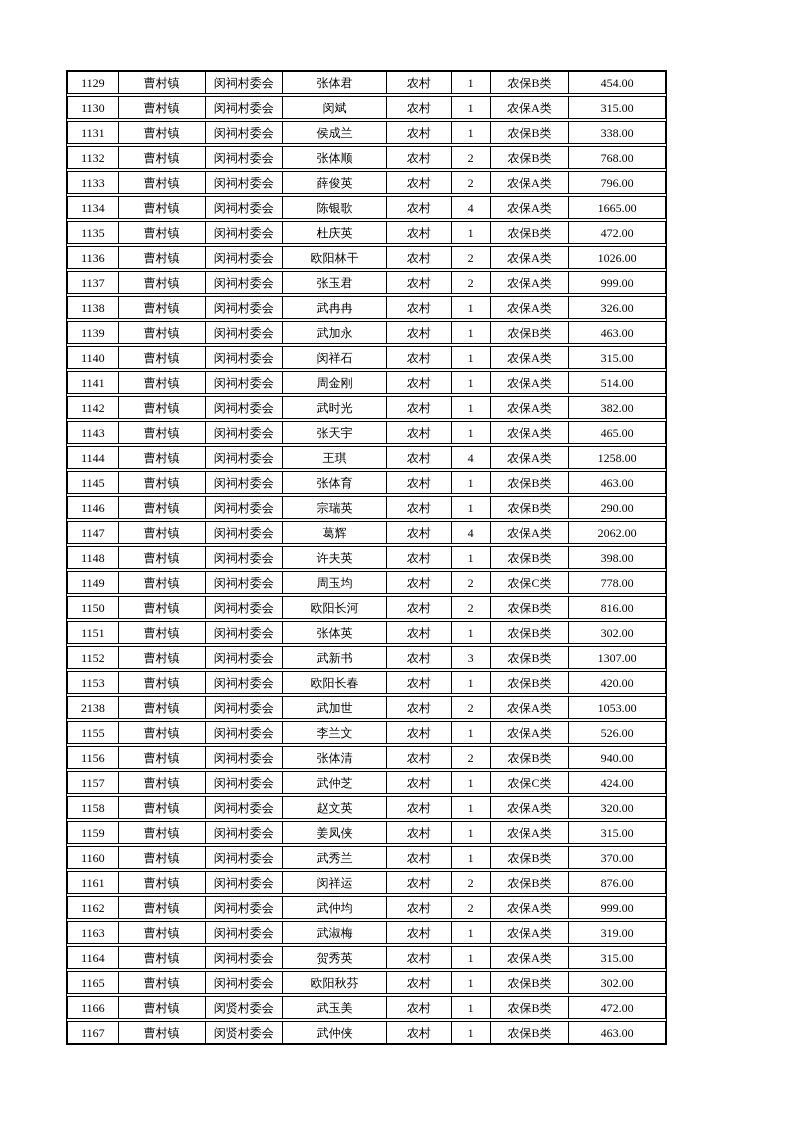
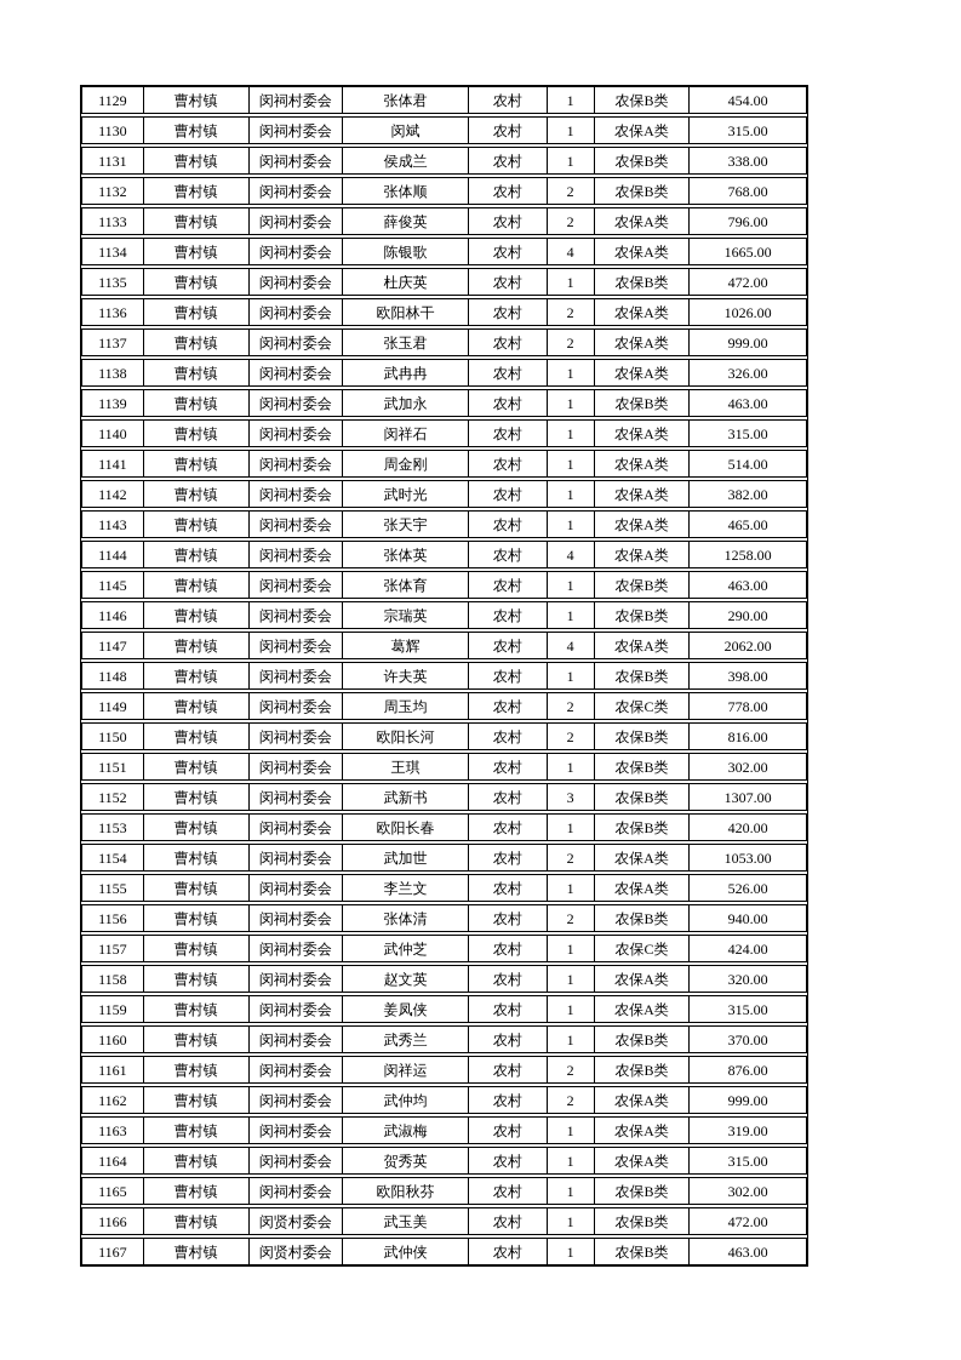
  1129
  曹村镇
  闵祠村委会
  张体君
  农村
  1
  农保B类
  454.00
  1130
  曹村镇
  闵祠村委会
  闵斌
  农村
  1
  农保A类
  315.00
  1131
  曹村镇
  闵祠村委会
  侯成兰
  农村
  1
  农保B类
  338.00
  1132
  曹村镇
  闵祠村委会
  张体顺
  农村
  2
  农保B类
  768.00
  1133
  曹村镇
  闵祠村委会
  薛俊英
  农村
  2
  农保A类
  796.00
  1134
  曹村镇
  闵祠村委会
  陈银歌
  农村
  4
  农保A类
  1665.00
  1135
  曹村镇
  闵祠村委会
  杜庆英
  农村
  1
  农保B类
  472.00
  1136
  曹村镇
  闵祠村委会
  欧阳林干
  农村
  2
  农保A类
  1026.00
  1137
  曹村镇
  闵祠村委会
  张玉君
  农村
  2
  农保A类
  999.00
  1138
  曹村镇
  闵祠村委会
  武冉冉
  农村
  1
  农保A类
  326.00
  1139
  曹村镇
  闵祠村委会
  武加永
  农村
  1
  农保B类
  463.00
  1140
  曹村镇
  闵祠村委会
  闵祥石
  农村
  1
  农保A类
  315.00
  1141
  曹村镇
  闵祠村委会
  周金刚
  农村
  1
  农保A类
  514.00
  1142
  曹村镇
  闵祠村委会
  武时光
  农村
  1
  农保A类
  382.00
  1143
  曹村镇
  闵祠村委会
  张天宇
  农村
  1
  农保A类
  465.00
  1144
  曹村镇
  闵祠村委会
- 王琪
+ 张体英
  农村
  4
  农保A类
  1258.00
  1145
  曹村镇
  闵祠村委会
  张体育
  农村
  1
  农保B类
  463.00
  1146
  曹村镇
  闵祠村委会
  宗瑞英
  农村
  1
  农保B类
  290.00
  1147
  曹村镇
  闵祠村委会
  葛辉
  农村
  4
  农保A类
  2062.00
  1148
  曹村镇
  闵祠村委会
  许夫英
  农村
  1
  农保B类
  398.00
  1149
  曹村镇
  闵祠村委会
  周玉均
  农村
  2
  农保C类
  778.00
  1150
  曹村镇
  闵祠村委会
  欧阳长河
  农村
  2
  农保B类
  816.00
  1151
  曹村镇
  闵祠村委会
- 张体英
+ 王琪
  农村
  1
  农保B类
  302.00
  1152
  曹村镇
  闵祠村委会
  武新书
  农村
  3
  农保B类
  1307.00
  1153
  曹村镇
  闵祠村委会
  欧阳长春
  农村
  1
  农保B类
  420.00
- 2138
+ 1154
  曹村镇
  闵祠村委会
  武加世
  农村
  2
  农保A类
  1053.00
  1155
  曹村镇
  闵祠村委会
  李兰文
  农村
  1
  农保A类
  526.00
  1156
  曹村镇
  闵祠村委会
  张体清
  农村
  2
  农保B类
  940.00
  1157
  曹村镇
  闵祠村委会
  武仲芝
  农村
  1
  农保C类
  424.00
  1158
  曹村镇
  闵祠村委会
  赵文英
  农村
  1
  农保A类
  320.00
  1159
  曹村镇
  闵祠村委会
  姜凤侠
  农村
  1
  农保A类
  315.00
  1160
  曹村镇
  闵祠村委会
  武秀兰
  农村
  1
  农保B类
  370.00
  1161
  曹村镇
  闵祠村委会
  闵祥运
  农村
  2
  农保B类
  876.00
  1162
  曹村镇
  闵祠村委会
  武仲均
  农村
  2
  农保A类
  999.00
  1163
  曹村镇
  闵祠村委会
  武淑梅
  农村
  1
  农保A类
  319.00
  1164
  曹村镇
  闵祠村委会
  贺秀英
  农村
  1
  农保A类
  315.00
  1165
  曹村镇
  闵祠村委会
  欧阳秋芬
  农村
  1
  农保B类
  302.00
  1166
  曹村镇
  闵贤村委会
  武玉美
  农村
  1
  农保B类
  472.00
  1167
  曹村镇
  闵贤村委会
  武仲侠
  农村
  1
  农保B类
  463.00
